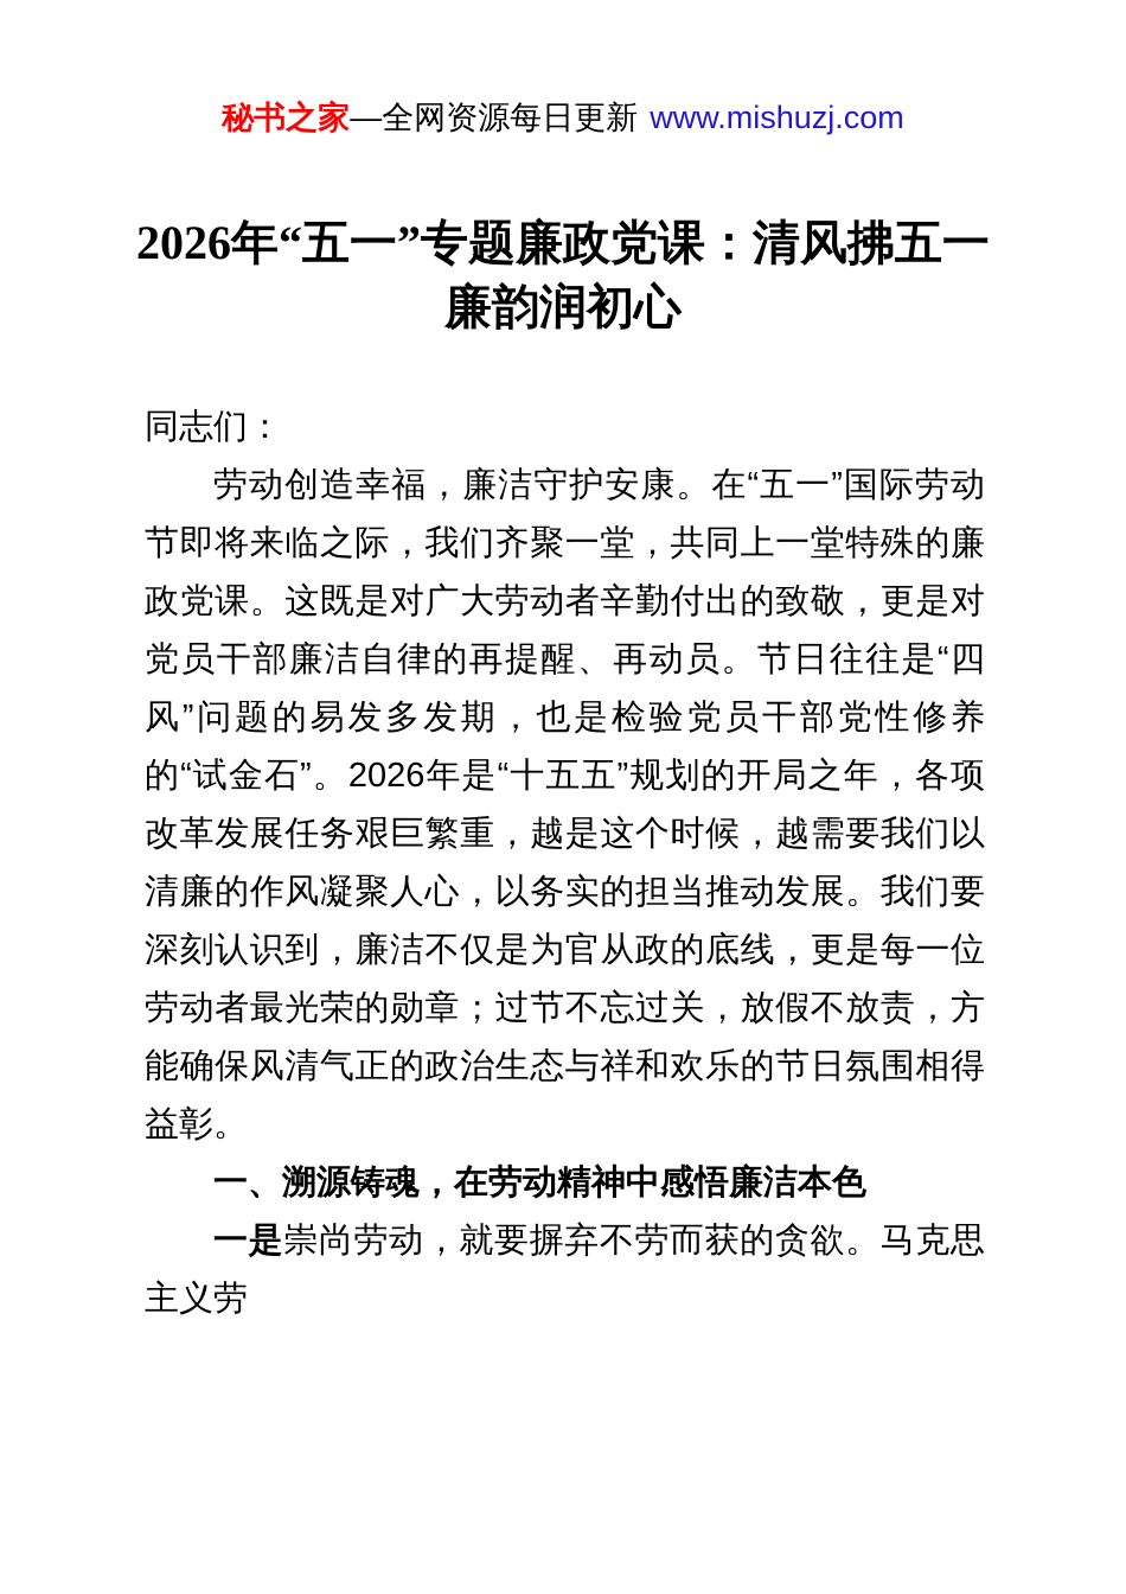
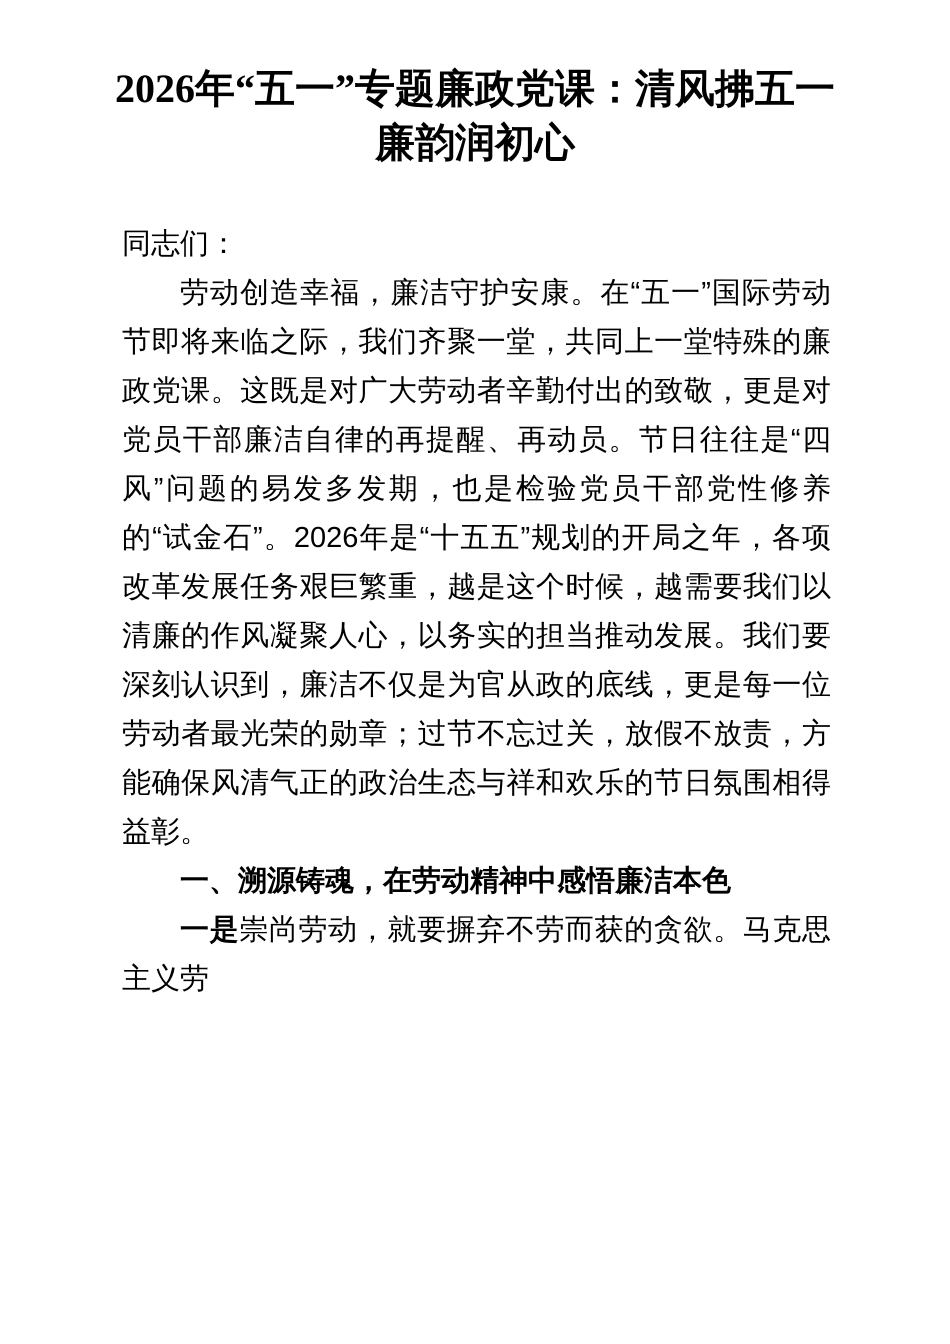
- 秘书之家—全网资源每日更新 www.mishuzj.com
  2026年“五一”专题廉政党课：清风拂五一廉韵润初心
  同志们：
  劳动创造幸福，廉洁守护安康。在“五一”国际劳动节即将来临之际，我们齐聚一堂，共同上一堂特殊的廉政党课。这既是对广大劳动者辛勤付出的致敬，更是对党员干部廉洁自律的再提醒、再动员。节日往往是“四风”问题的易发多发期，也是检验党员干部党性修养的“试金石”。2026年是“十五五”规划的开局之年，各项改革发展任务艰巨繁重，越是这个时候，越需要我们以清廉的作风凝聚人心，以务实的担当推动发展。我们要深刻认识到，廉洁不仅是为官从政的底线，更是每一位劳动者最光荣的勋章；过节不忘过关，放假不放责，方能确保风清气正的政治生态与祥和欢乐的节日氛围相得益彰。
  一、溯源铸魂，在劳动精神中感悟廉洁本色
  一是崇尚劳动，就要摒弃不劳而获的贪欲。马克思主义劳
